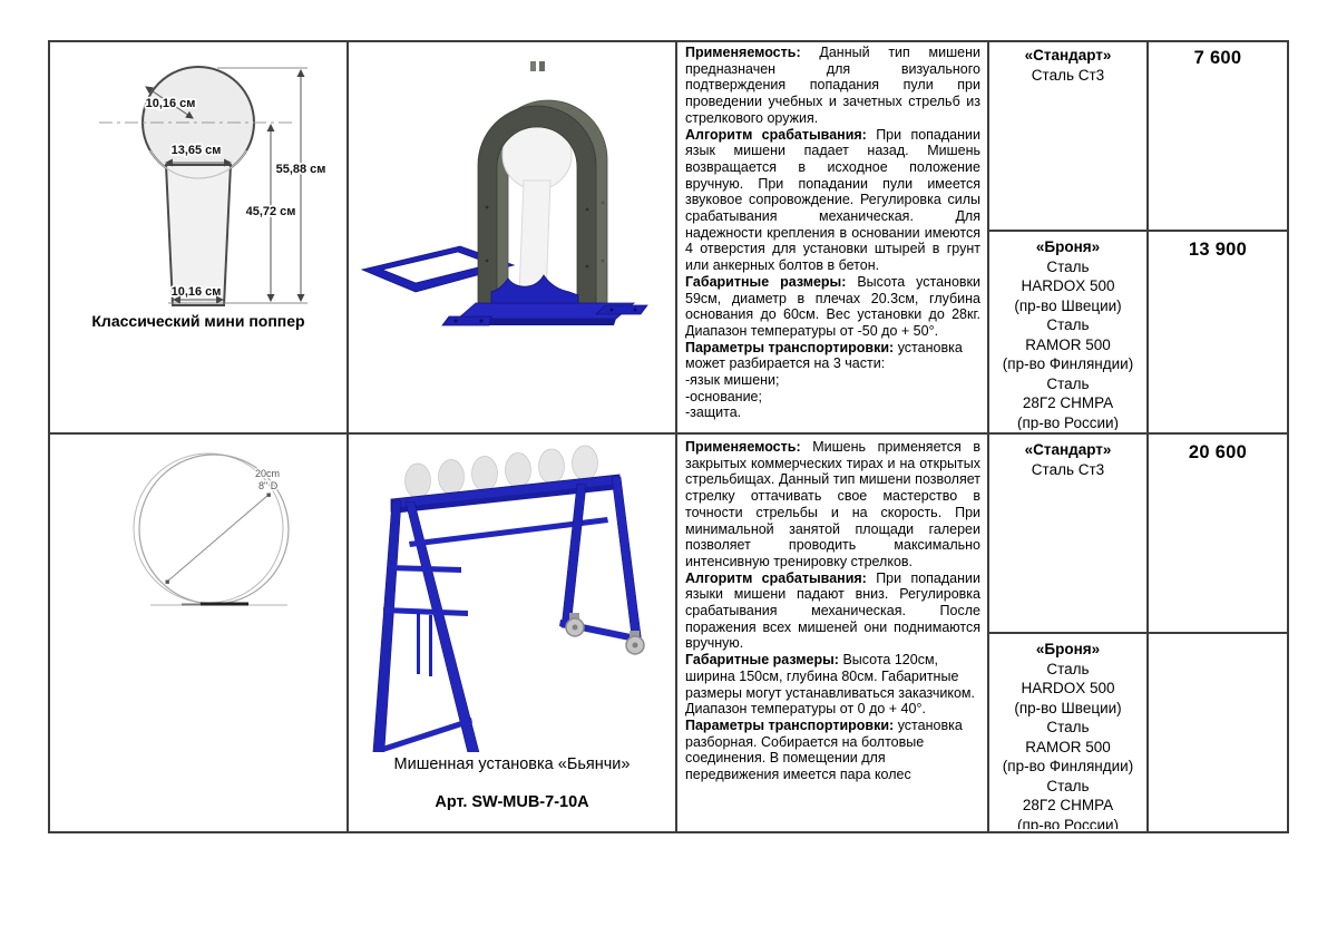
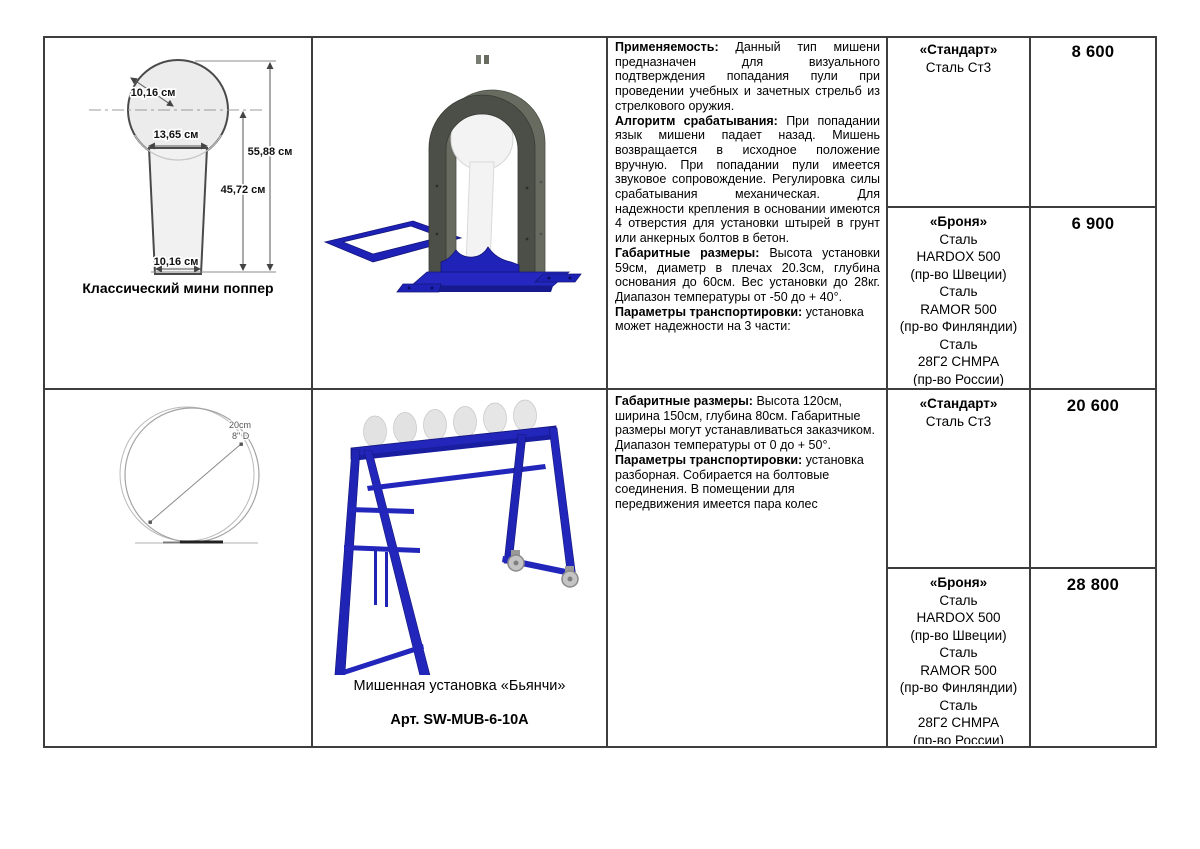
  10,16 см
  13,65 см
  55,88 см
  45,72 см
  10,16 см
  Классический мини поппер
  Применяемость: Данный тип мишени предназначен для визуального подтверждения попадания пули при проведении учебных и зачетных стрельб из стрелкового оружия.
  Алгоритм срабатывания: При попадании язык мишени падает назад. Мишень возвращается в исходное положение вручную. При попадании пули имеется звуковое сопровождение. Регулировка силы срабатывания механическая. Для надежности крепления в основании имеются 4 отверстия для установки штырей в грунт или анкерных болтов в бетон.
- Габаритные размеры: Высота установки 59см, диаметр в плечах 20.3см, глубина основания до 60см. Вес установки до 28кг. Диапазон температуры от -50 до + 50°.
+ Габаритные размеры: Высота установки 59см, диаметр в плечах 20.3см, глубина основания до 60см. Вес установки до 28кг. Диапазон температуры от -50 до + 40°.
- Параметры транспортировки: установка может разбирается на 3 части:
+ Параметры транспортировки: установка может надежности на 3 части:
- -язык мишени;
- -основание;
- -защита.
  «Стандарт»
  Сталь Ст3
- 7 600
+ 8 600
  «Броня»
  Сталь
  HARDOX 500
  (пр-во Швеции)
  Сталь
  RAMOR 500
  (пр-во Финляндии)
  Сталь
  28Г2 CHMPA
  (пр-во России)
- 13 900
+ 6 900
  20cm
  8" D
  Мишенная установка «Бьянчи»
- Арт. SW-MUB-7-10A
+ Арт. SW-MUB-6-10A
- Применяемость: Мишень применяется в закрытых коммерческих тирах и на открытых стрельбищах. Данный тип мишени позволяет стрелку оттачивать свое мастерство в точности стрельбы и на скорость. При минимальной занятой площади галереи позволяет проводить максимально интенсивную тренировку стрелков.
- Алгоритм срабатывания: При попадании языки мишени падают вниз. Регулировка срабатывания механическая. После поражения всех мишеней они поднимаются вручную.
- Габаритные размеры: Высота 120см, ширина 150см, глубина 80см. Габаритные размеры могут устанавливаться заказчиком. Диапазон температуры от 0 до + 40°.
+ Габаритные размеры: Высота 120см, ширина 150см, глубина 80см. Габаритные размеры могут устанавливаться заказчиком. Диапазон температуры от 0 до + 50°.
  Параметры транспортировки: установка разборная. Собирается на болтовые соединения. В помещении для передвижения имеется пара колес
  «Стандарт»
  Сталь Ст3
  20 600
  «Броня»
  Сталь
  HARDOX 500
  (пр-во Швеции)
  Сталь
  RAMOR 500
  (пр-во Финляндии)
  Сталь
  28Г2 CHMPA
  (пр-во России)
+ 28 800
